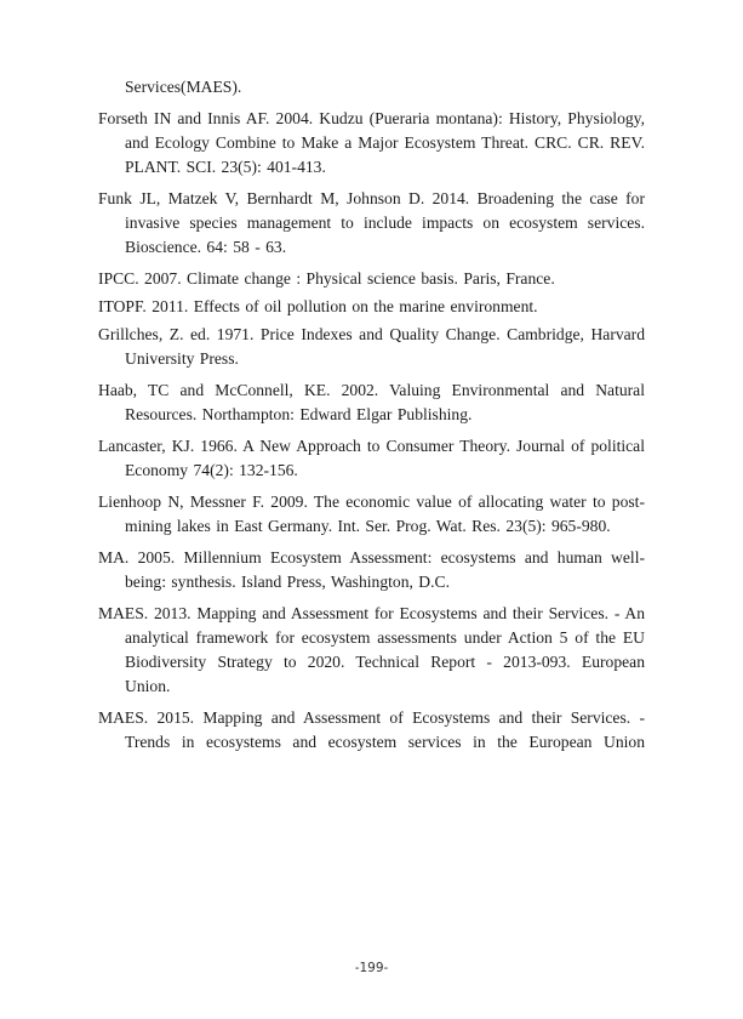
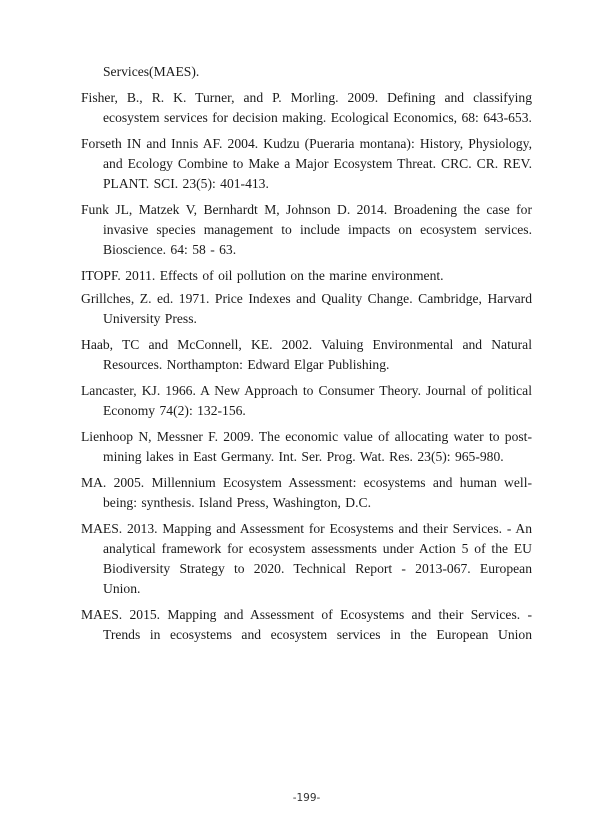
  Services(MAES).
+ Fisher, B., R. K. Turner, and P. Morling. 2009. Defining and classifying ecosystem services for decision making. Ecological Economics, 68: 643-653.
  Forseth IN and Innis AF. 2004. Kudzu (Pueraria montana): History, Physiology, and Ecology Combine to Make a Major Ecosystem Threat. CRC. CR. REV. PLANT. SCI. 23(5): 401-413.
  Funk JL, Matzek V, Bernhardt M, Johnson D. 2014. Broadening the case for invasive species management to include impacts on ecosystem services. Bioscience. 64: 58 - 63.
- IPCC. 2007. Climate change : Physical science basis. Paris, France.
  ITOPF. 2011. Effects of oil pollution on the marine environment.
  Grillches, Z. ed. 1971. Price Indexes and Quality Change. Cambridge, Harvard University Press.
  Haab, TC and McConnell, KE. 2002. Valuing Environmental and Natural Resources. Northampton: Edward Elgar Publishing.
  Lancaster, KJ. 1966. A New Approach to Consumer Theory. Journal of political Economy 74(2): 132-156.
  Lienhoop N, Messner F. 2009. The economic value of allocating water to post-mining lakes in East Germany. Int. Ser. Prog. Wat. Res. 23(5): 965-980.
  MA. 2005. Millennium Ecosystem Assessment: ecosystems and human well-being: synthesis. Island Press, Washington, D.C.
- MAES. 2013. Mapping and Assessment for Ecosystems and their Services. - An analytical framework for ecosystem assessments under Action 5 of the EU Biodiversity Strategy to 2020. Technical Report - 2013-093. European Union.
+ MAES. 2013. Mapping and Assessment for Ecosystems and their Services. - An analytical framework for ecosystem assessments under Action 5 of the EU Biodiversity Strategy to 2020. Technical Report - 2013-067. European Union.
  MAES. 2015. Mapping and Assessment of Ecosystems and their Services. - Trends in ecosystems and ecosystem services in the European Union
  -199-
